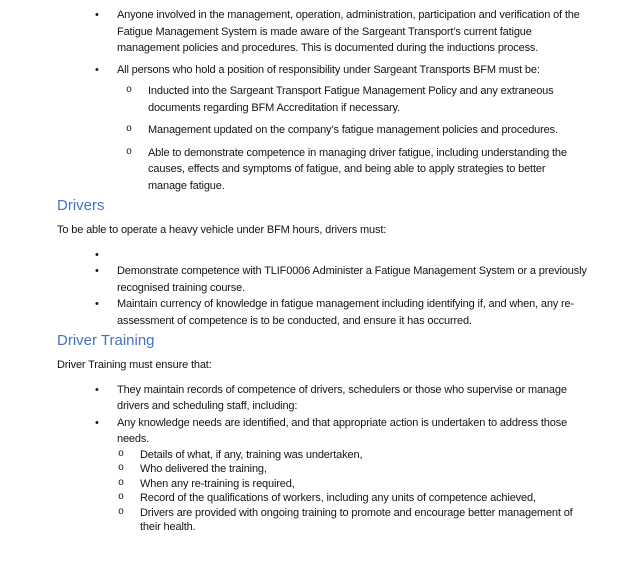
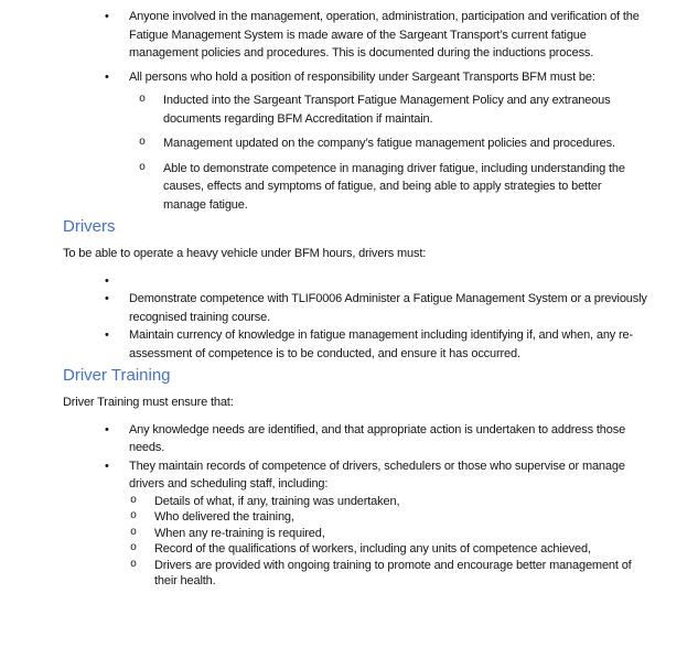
  •
  Anyone involved in the management, operation, administration, participation and verification of the Fatigue Management System is made aware of the Sargeant Transport’s current fatigue management policies and procedures. This is documented during the inductions process.
  •
  All persons who hold a position of responsibility under Sargeant Transports BFM must be:
  o
- Inducted into the Sargeant Transport Fatigue Management Policy and any extraneous documents regarding BFM Accreditation if necessary.
+ Inducted into the Sargeant Transport Fatigue Management Policy and any extraneous documents regarding BFM Accreditation if maintain.
  o
  Management updated on the company’s fatigue management policies and procedures.
  o
  Able to demonstrate competence in managing driver fatigue, including understanding the causes, effects and symptoms of fatigue, and being able to apply strategies to better manage fatigue.
  Drivers
  To be able to operate a heavy vehicle under BFM hours, drivers must:
  •
  •
  Demonstrate competence with TLIF0006 Administer a Fatigue Management System or a previously recognised training course.
  •
  Maintain currency of knowledge in fatigue management including identifying if, and when, any re-assessment of competence is to be conducted, and ensure it has occurred.
  Driver Training
  Driver Training must ensure that:
  •
- They maintain records of competence of drivers, schedulers or those who supervise or manage drivers and scheduling staff, including:
+ Any knowledge needs are identified, and that appropriate action is undertaken to address those needs.
  •
- Any knowledge needs are identified, and that appropriate action is undertaken to address those needs.
+ They maintain records of competence of drivers, schedulers or those who supervise or manage drivers and scheduling staff, including:
  o
  Details of what, if any, training was undertaken,
  o
  Who delivered the training,
  o
  When any re-training is required,
  o
  Record of the qualifications of workers, including any units of competence achieved,
  o
  Drivers are provided with ongoing training to promote and encourage better management of their health.
